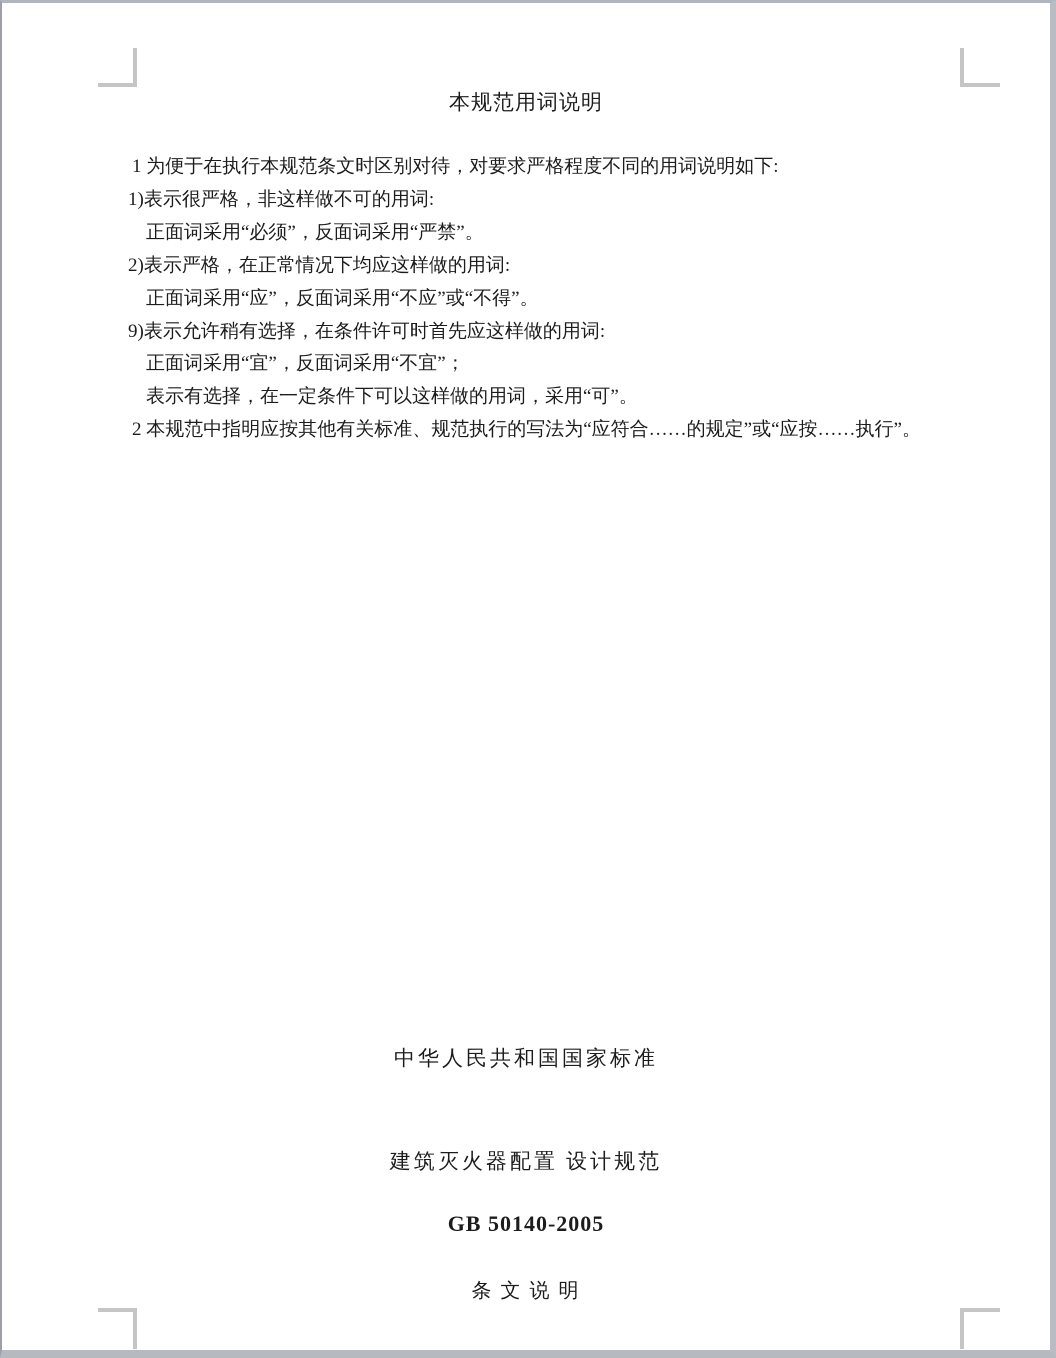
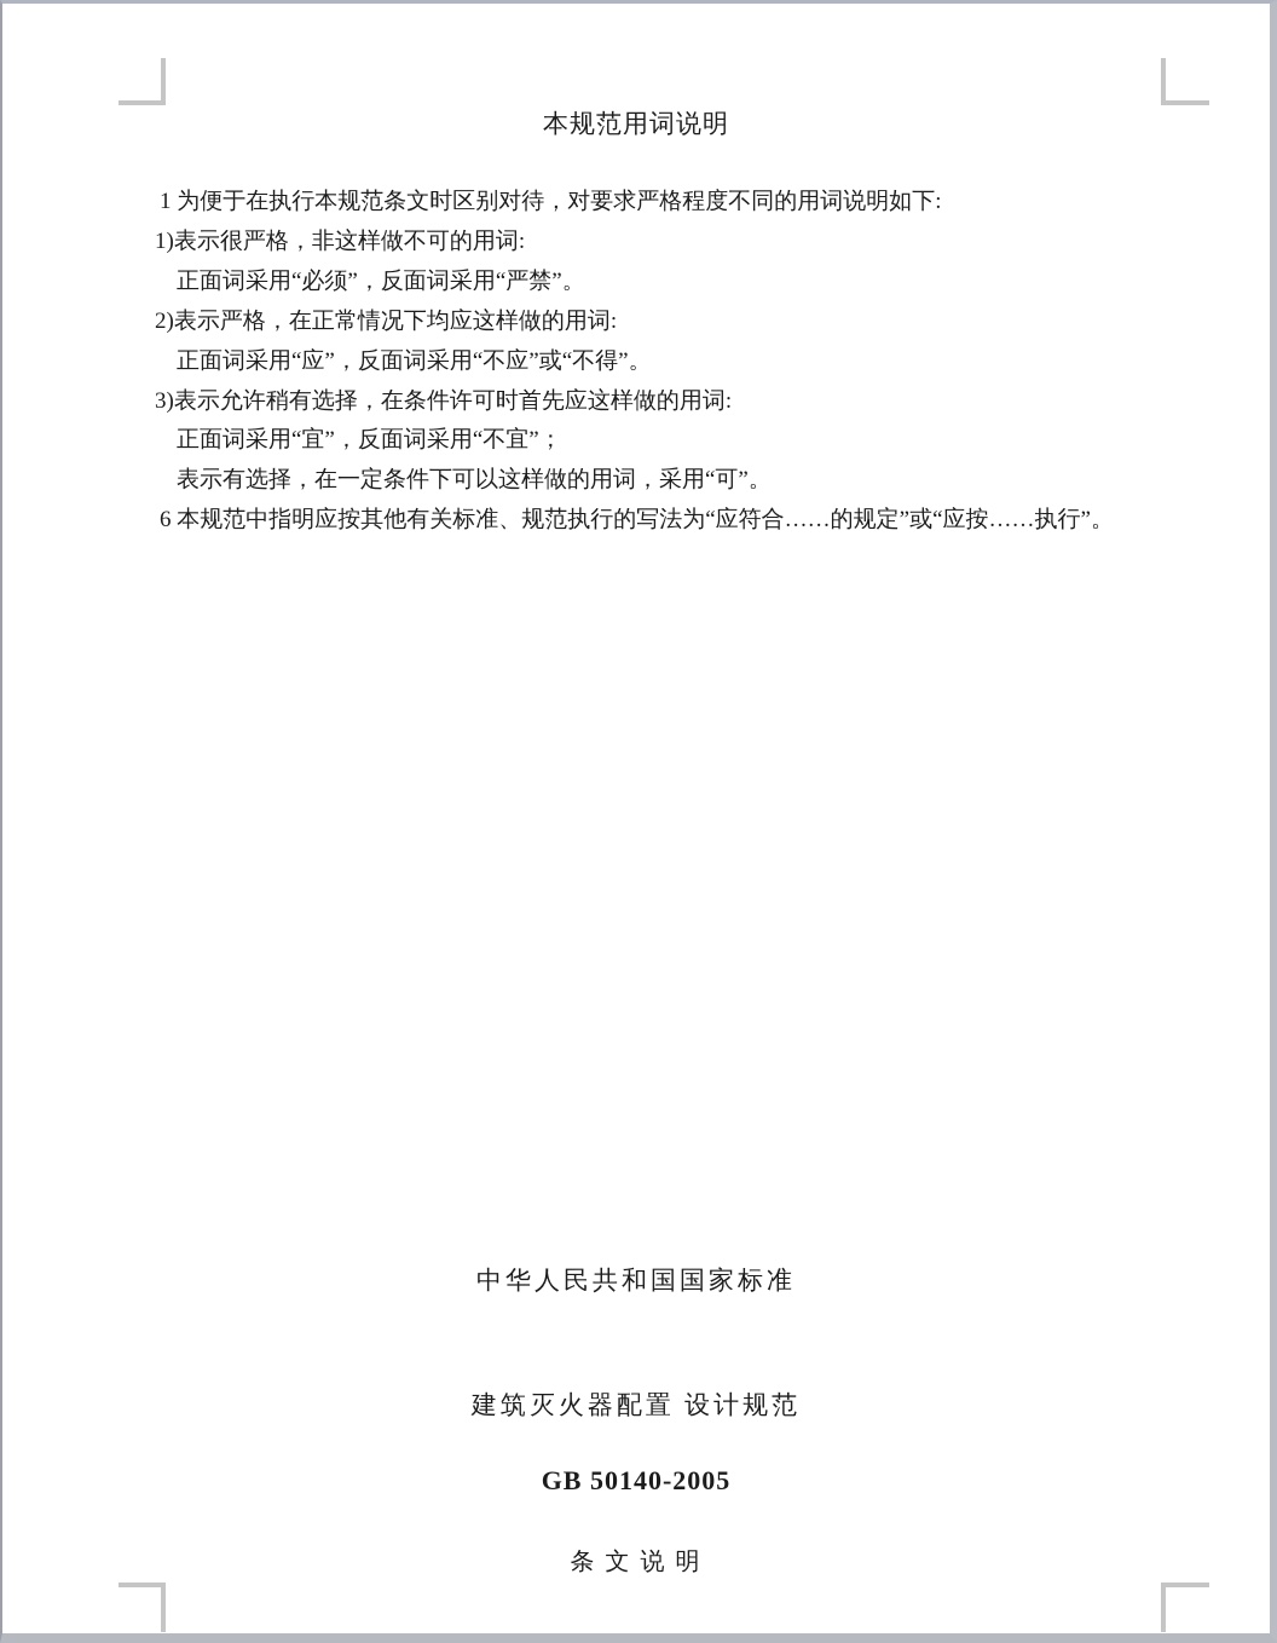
  本规范用词说明
  1 为便于在执行本规范条文时区别对待，对要求严格程度不同的用词说明如下:
  1)表示很严格，非这样做不可的用词:
  正面词采用“必须”，反面词采用“严禁”。
  2)表示严格，在正常情况下均应这样做的用词:
  正面词采用“应”，反面词采用“不应”或“不得”。
- 9)表示允许稍有选择，在条件许可时首先应这样做的用词:
+ 3)表示允许稍有选择，在条件许可时首先应这样做的用词:
  正面词采用“宜”，反面词采用“不宜”；
  表示有选择，在一定条件下可以这样做的用词，采用“可”。
- 2 本规范中指明应按其他有关标准、规范执行的写法为“应符合……的规定”或“应按……执行”。
+ 6 本规范中指明应按其他有关标准、规范执行的写法为“应符合……的规定”或“应按……执行”。
  中华人民共和国国家标准
  建筑灭火器配置 设计规范
  GB 50140-2005
  条 文 说 明
